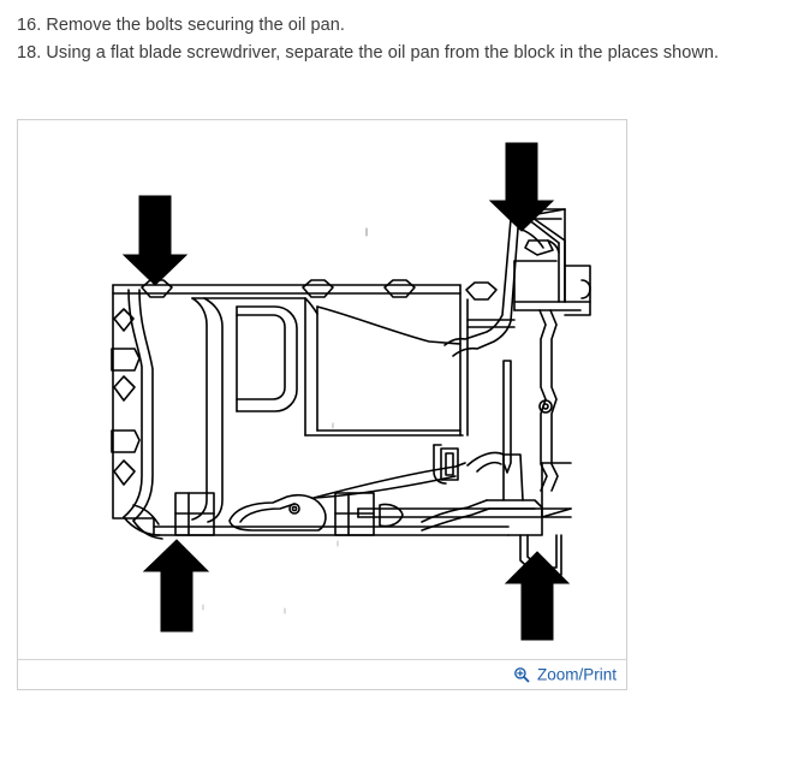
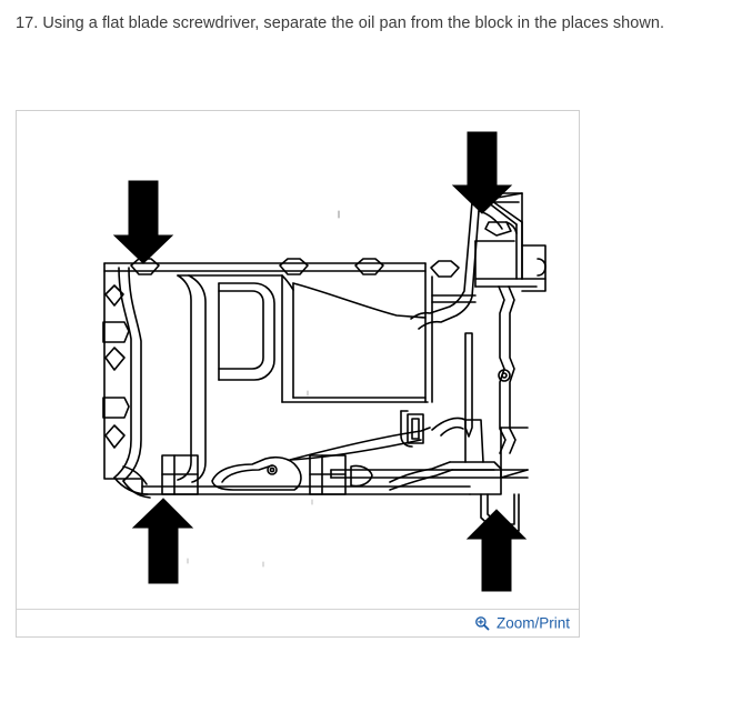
- 16. Remove the bolts securing the oil pan.
- 18. Using a flat blade screwdriver, separate the oil pan from the block in the places shown.
+ 17. Using a flat blade screwdriver, separate the oil pan from the block in the places shown.
  Zoom/Print
